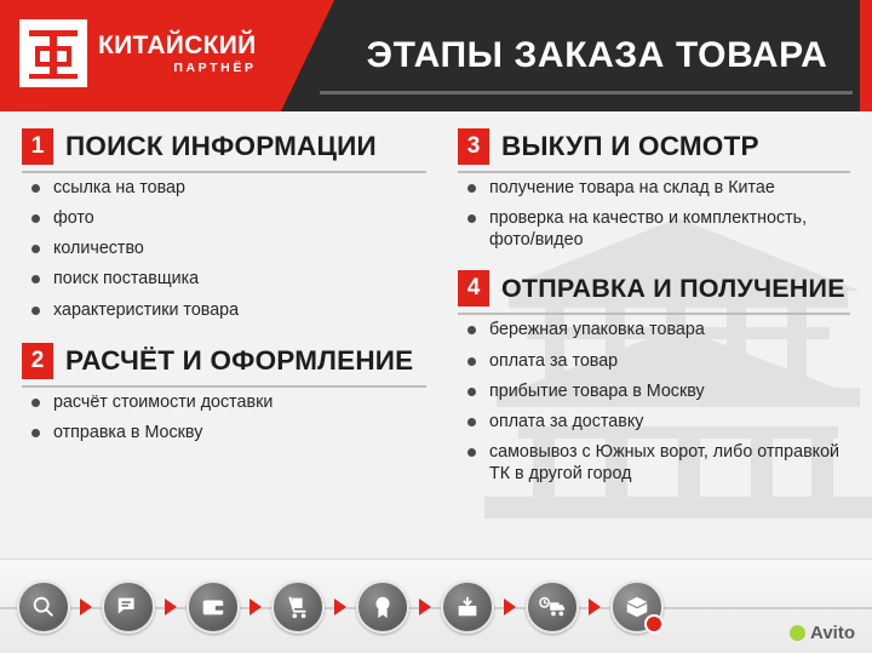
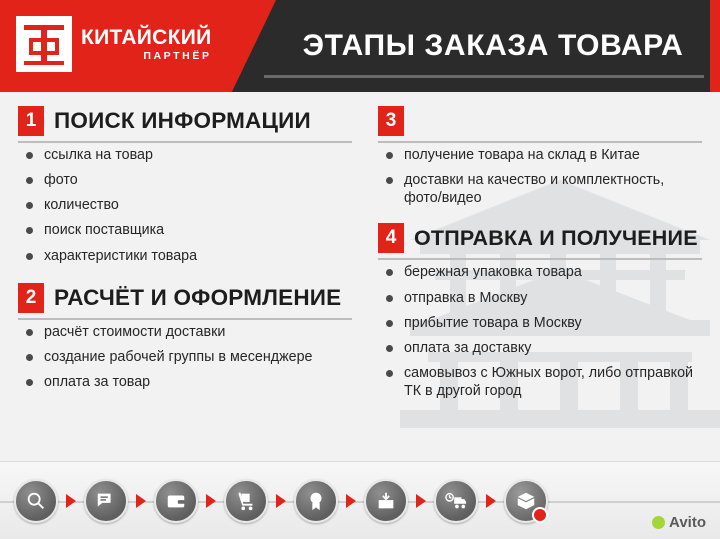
  КИТАЙСКИЙ
  ПАРТНЁР
  ЭТАПЫ ЗАКАЗА ТОВАРА
  1
  ПОИСК ИНФОРМАЦИИ
  ссылка на товар
  фото
  количество
  поиск поставщика
  характеристики товара
  2
  РАСЧЁТ И ОФОРМЛЕНИЕ
  расчёт стоимости доставки
+ создание рабочей группы в месенджере
- отправка в Москву
+ оплата за товар
  3
- ВЫКУП И ОСМОТР
  получение товара на склад в Китае
- проверка на качество и комплектность, фото/видео
+ доставки на качество и комплектность, фото/видео
  4
  ОТПРАВКА И ПОЛУЧЕНИЕ
  бережная упаковка товара
- оплата за товар
+ отправка в Москву
  прибытие товара в Москву
  оплата за доставку
  самовывоз с Южных ворот, либо отправкой ТК в другой город
  Avito
